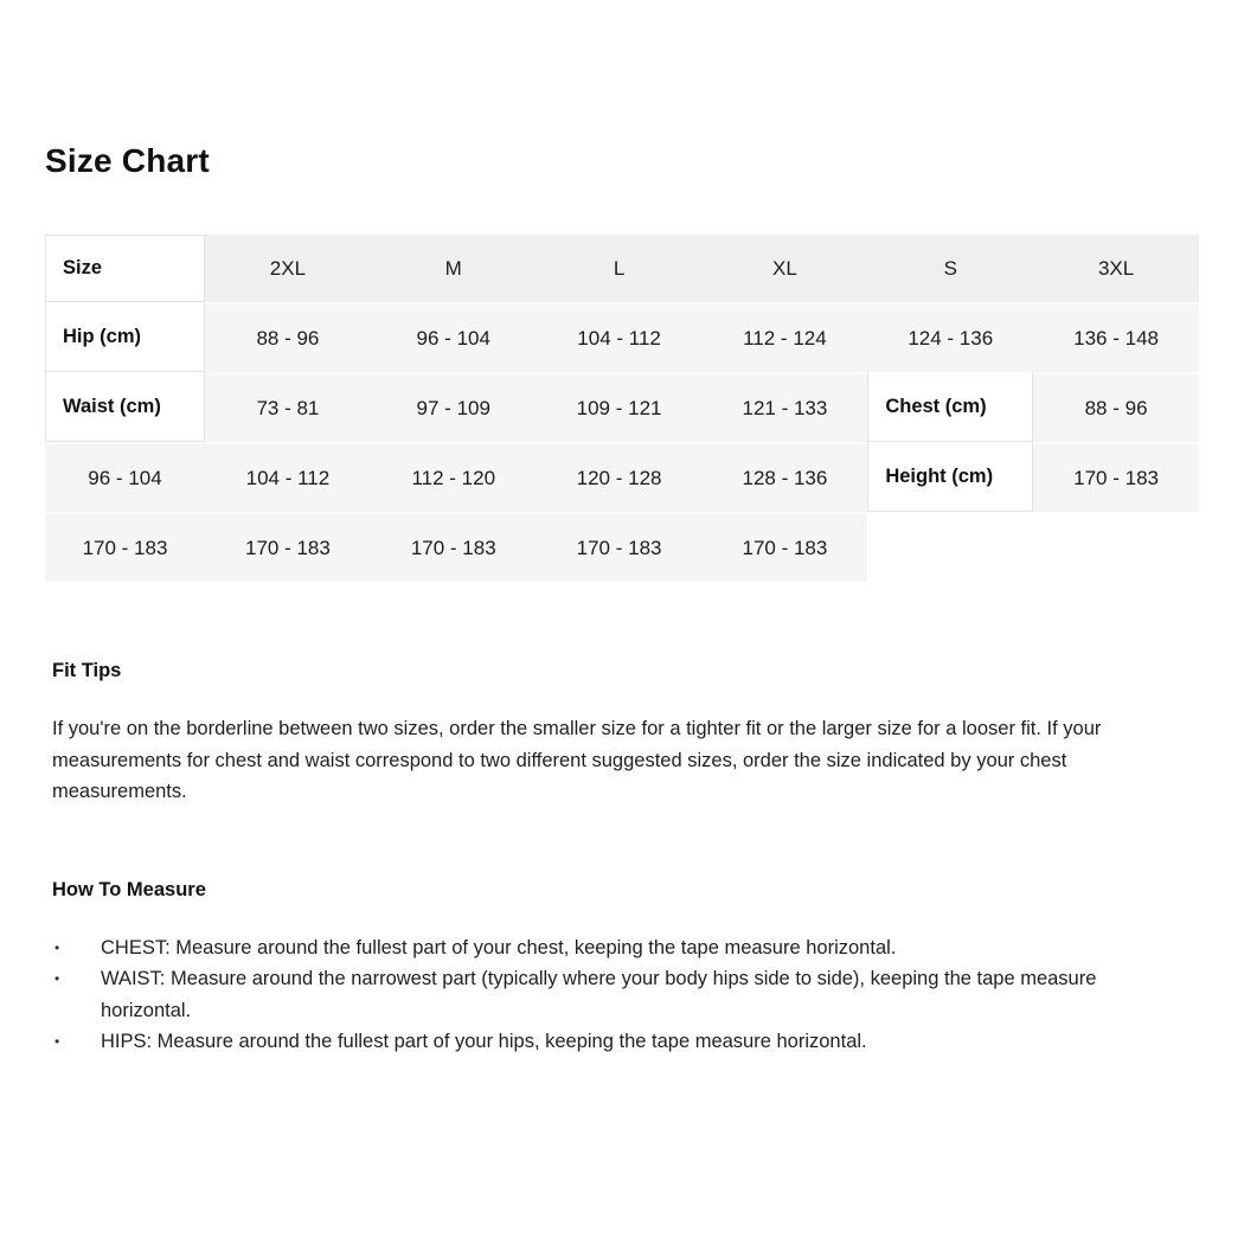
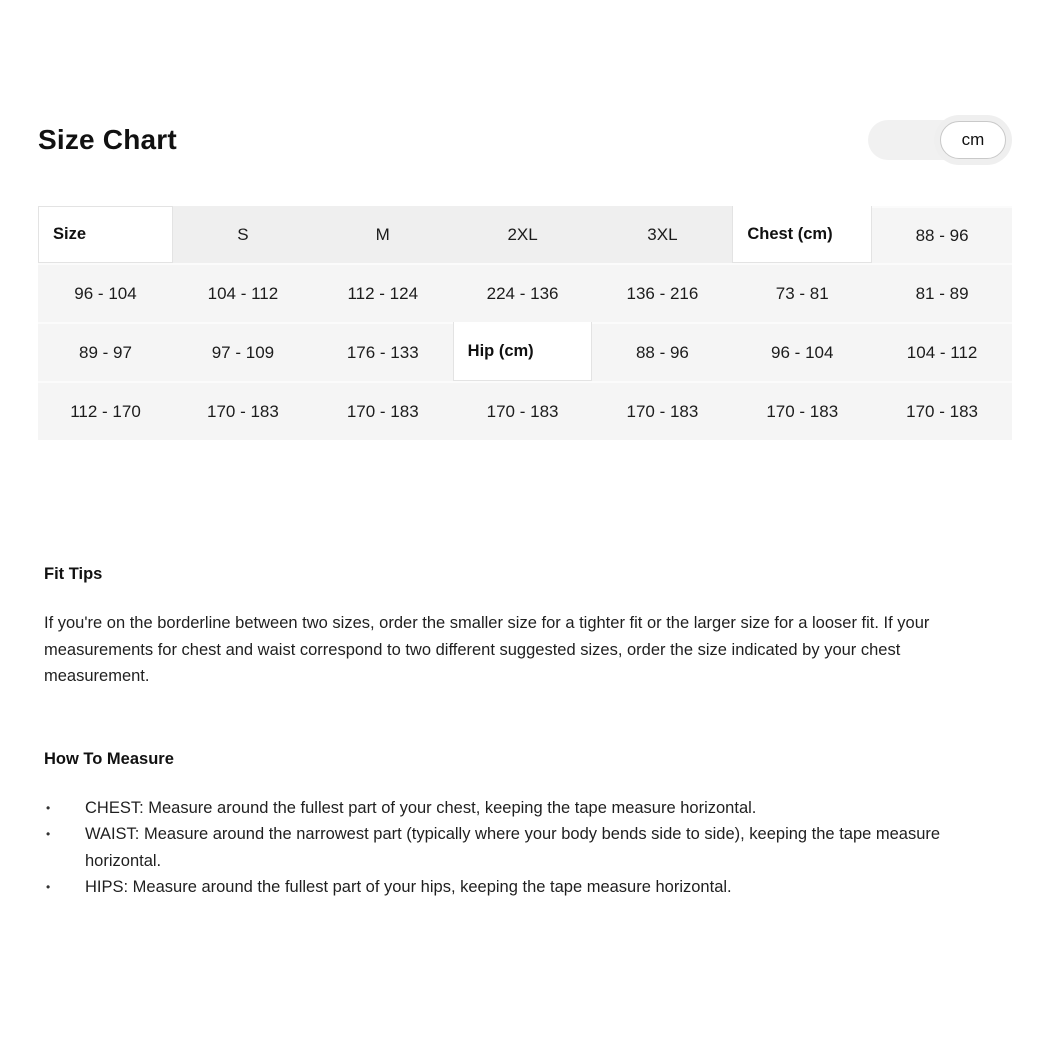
  Size Chart
+ cm
  Size
- 2XL
+ S
  M
- L
- XL
- S
+ 2XL
  3XL
- Hip (cm)
+ Chest (cm)
  88 - 96
  96 - 104
  104 - 112
  112 - 124
- 124 - 136
+ 224 - 136
- 136 - 148
+ 136 - 216
- Waist (cm)
  73 - 81
+ 81 - 89
+ 89 - 97
  97 - 109
- 109 - 121
- 121 - 133
+ 176 - 133
- Chest (cm)
+ Hip (cm)
  88 - 96
  96 - 104
  104 - 112
- 112 - 120
+ 112 - 170
- 120 - 128
- 128 - 136
- Height (cm)
  170 - 183
  170 - 183
  170 - 183
  170 - 183
  170 - 183
  170 - 183
  Fit Tips
- If you're on the borderline between two sizes, order the smaller size for a tighter fit or the larger size for a looser fit. If your measurements for chest and waist correspond to two different suggested sizes, order the size indicated by your chest measurements.
+ If you're on the borderline between two sizes, order the smaller size for a tighter fit or the larger size for a looser fit. If your measurements for chest and waist correspond to two different suggested sizes, order the size indicated by your chest measurement.
  How To Measure
  •
  CHEST: Measure around the fullest part of your chest, keeping the tape measure horizontal.
  •
- WAIST: Measure around the narrowest part (typically where your body hips side to side), keeping the tape measure horizontal.
+ WAIST: Measure around the narrowest part (typically where your body bends side to side), keeping the tape measure horizontal.
  •
  HIPS: Measure around the fullest part of your hips, keeping the tape measure horizontal.
